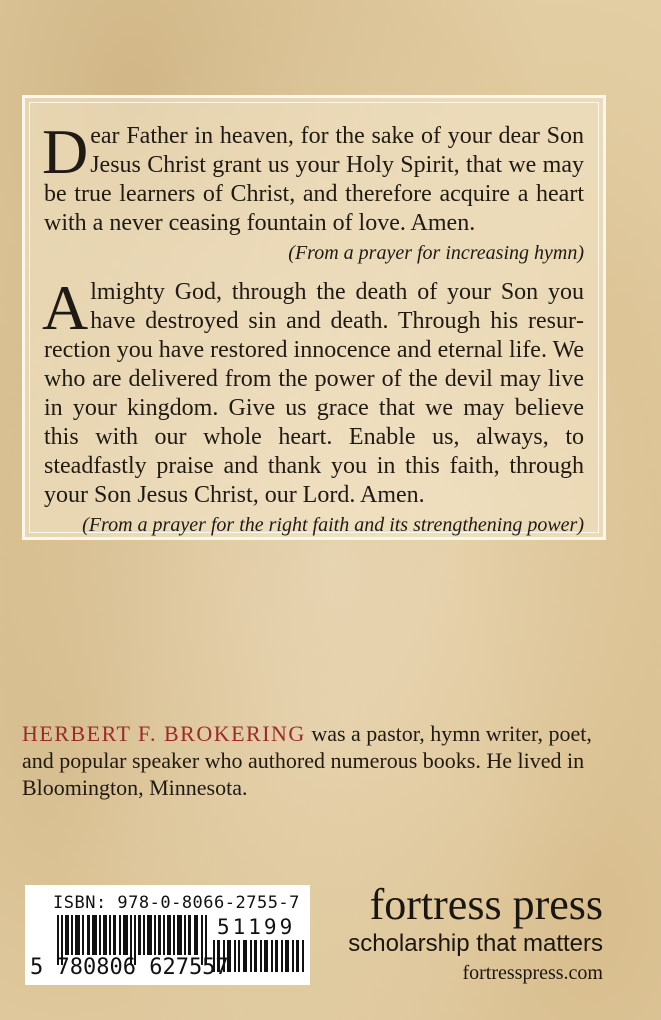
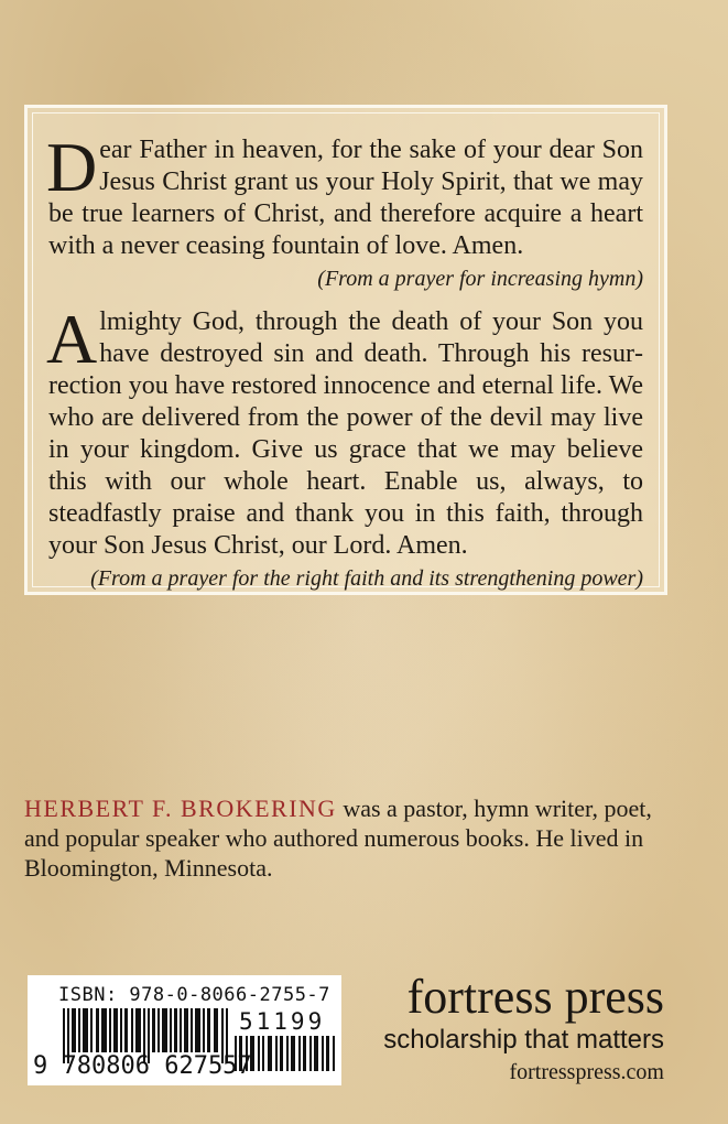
  D
  ear Father in heaven, for the sake of your dear Son Jesus Christ grant us your Holy Spirit, that we may be true learners of Christ, and therefore acquire a heart with a never ceasing fountain of love. Amen.
  (From a prayer for increasing hymn)
  A
  lmighty God, through the death of your Son you have destroyed sin and death. Through his resur­ection you have restored innocence and eternal life. We who are delivered from the power of the devil may live in your kingdom. Give us grace that we may believe this with our whole heart. Enable us, always, to steadfastly praise and thank you in this faith, through your Son Je­sus Christ, our Lord. Amen.
  (From a prayer for the right faith and its strengthening power)
  HERBERT F. BROKERING was a pastor, hymn writer, poet, and popular speaker who authored numerous books. He lived in Bloomington, Minnesota.
  ISBN: 978-0-8066-2755-7
- 5 780806 627557
+ 9 780806 627557
  51199
  fortress press
  scholarship that matters
  fortresspress.com
